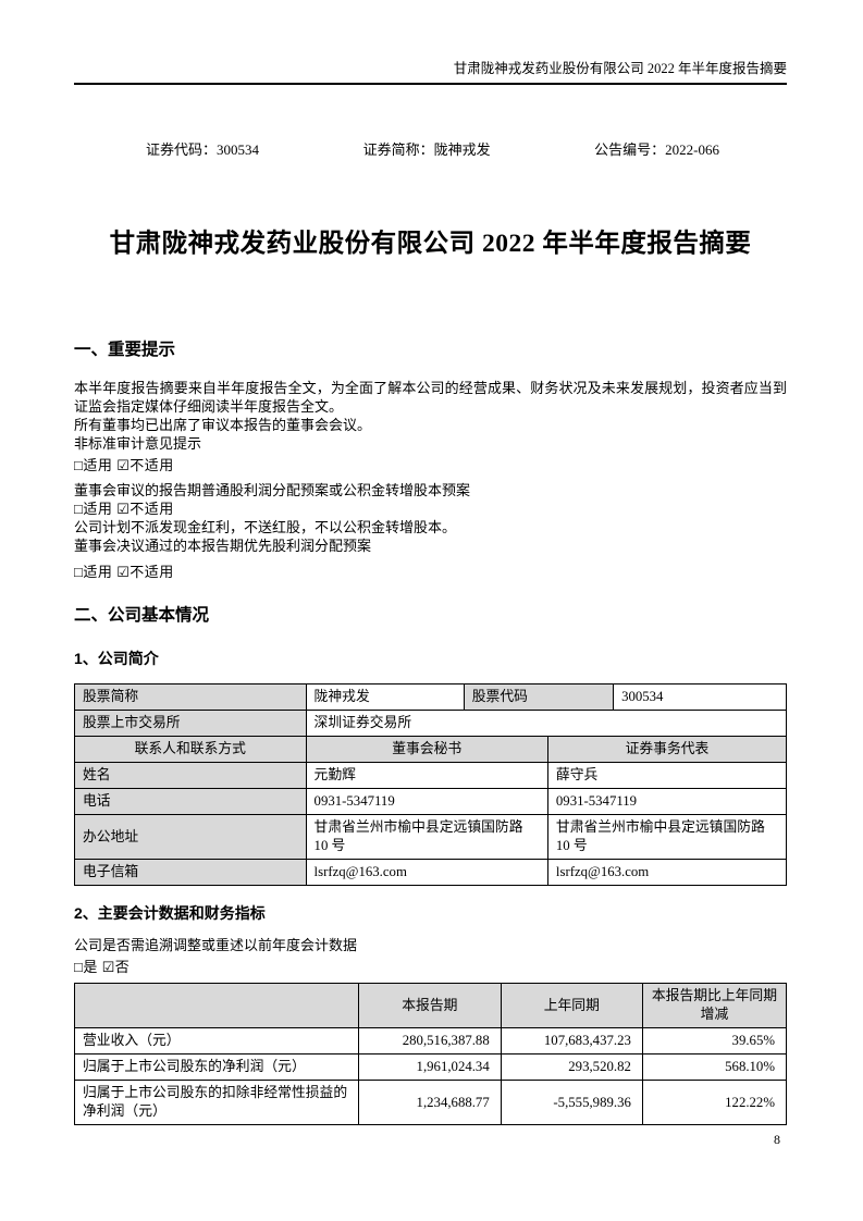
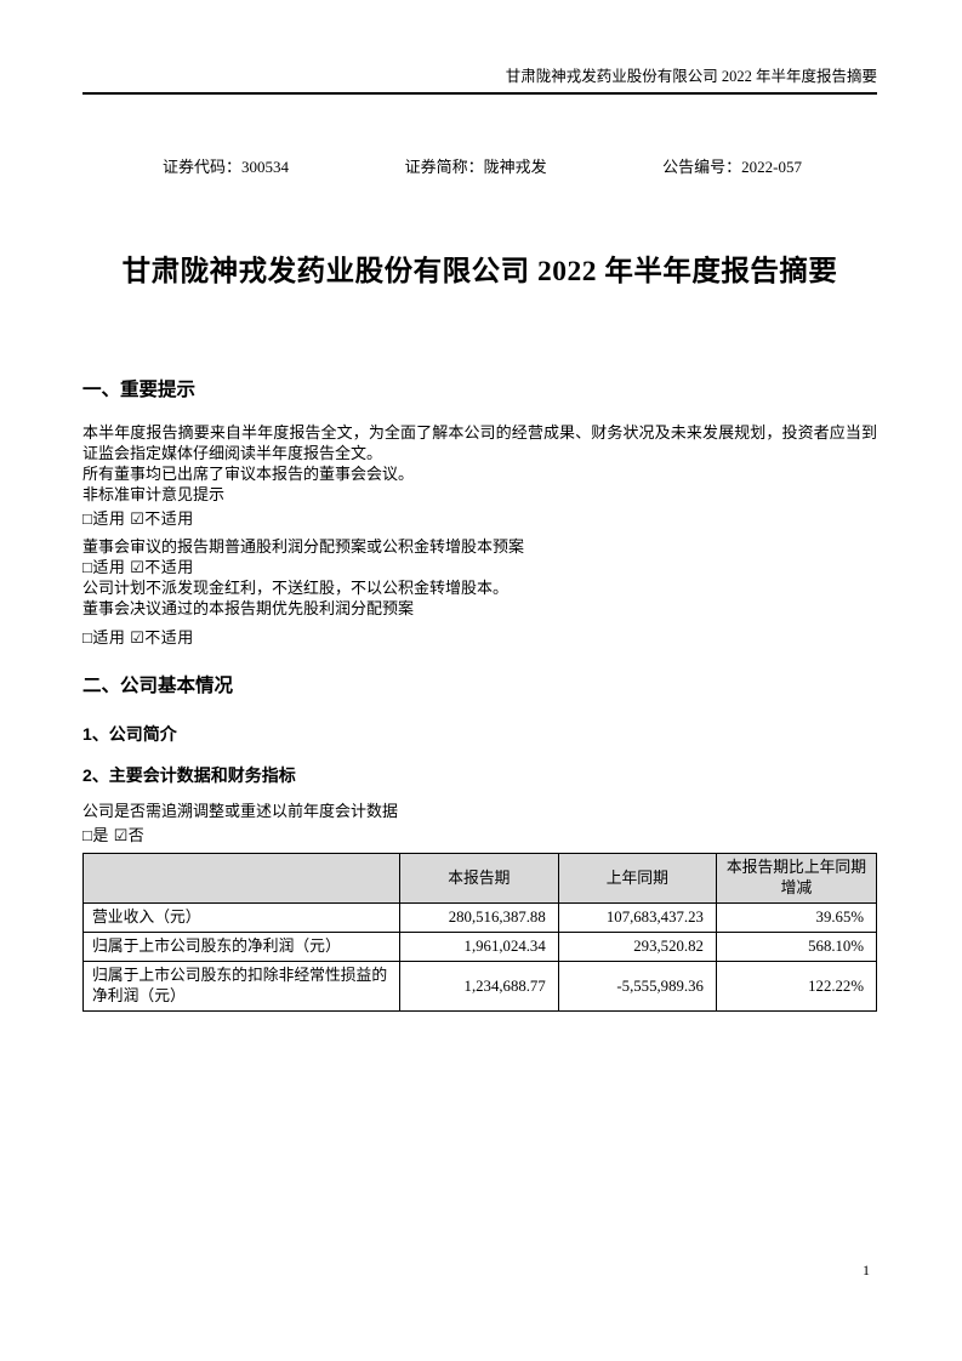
  甘肃陇神戎发药业股份有限公司 2022 年半年度报告摘要
  证券代码：300534
  证券简称：陇神戎发
- 公告编号：2022-066
+ 公告编号：2022-057
  甘肃陇神戎发药业股份有限公司 2022 年半年度报告摘要
  一、重要提示
  本半年度报告摘要来自半年度报告全文，为全面了解本公司的经营成果、财务状况及未来发展规划，投资者应当到证监会指定媒体仔细阅读半年度报告全文。
  所有董事均已出席了审议本报告的董事会会议。
  非标准审计意见提示
  □适用 ☑不适用
  董事会审议的报告期普通股利润分配预案或公积金转增股本预案
  □适用 ☑不适用
  公司计划不派发现金红利，不送红股，不以公积金转增股本。
  董事会决议通过的本报告期优先股利润分配预案
  □适用 ☑不适用
  二、公司基本情况
  1、公司简介
- 股票简称	陇神戎发	股票代码	300534
- 股票上市交易所	深圳证券交易所
- 联系人和联系方式	董事会秘书	证券事务代表
- 姓名	元勤辉	薛守兵
- 电话	0931-5347119	0931-5347119
- 办公地址	甘肃省兰州市榆中县定远镇国防路 10 号	甘肃省兰州市榆中县定远镇国防路 10 号
- 电子信箱	lsrfzq@163.com	lsrfzq@163.com
  2、主要会计数据和财务指标
  公司是否需追溯调整或重述以前年度会计数据
  □是 ☑否
  	本报告期	上年同期	本报告期比上年同期增减
  营业收入（元）	280,516,387.88	107,683,437.23	39.65%
  归属于上市公司股东的净利润（元）	1,961,024.34	293,520.82	568.10%
  归属于上市公司股东的扣除非经常性损益的净利润（元）	1,234,688.77	-5,555,989.36	122.22%
- 8
+ 1
